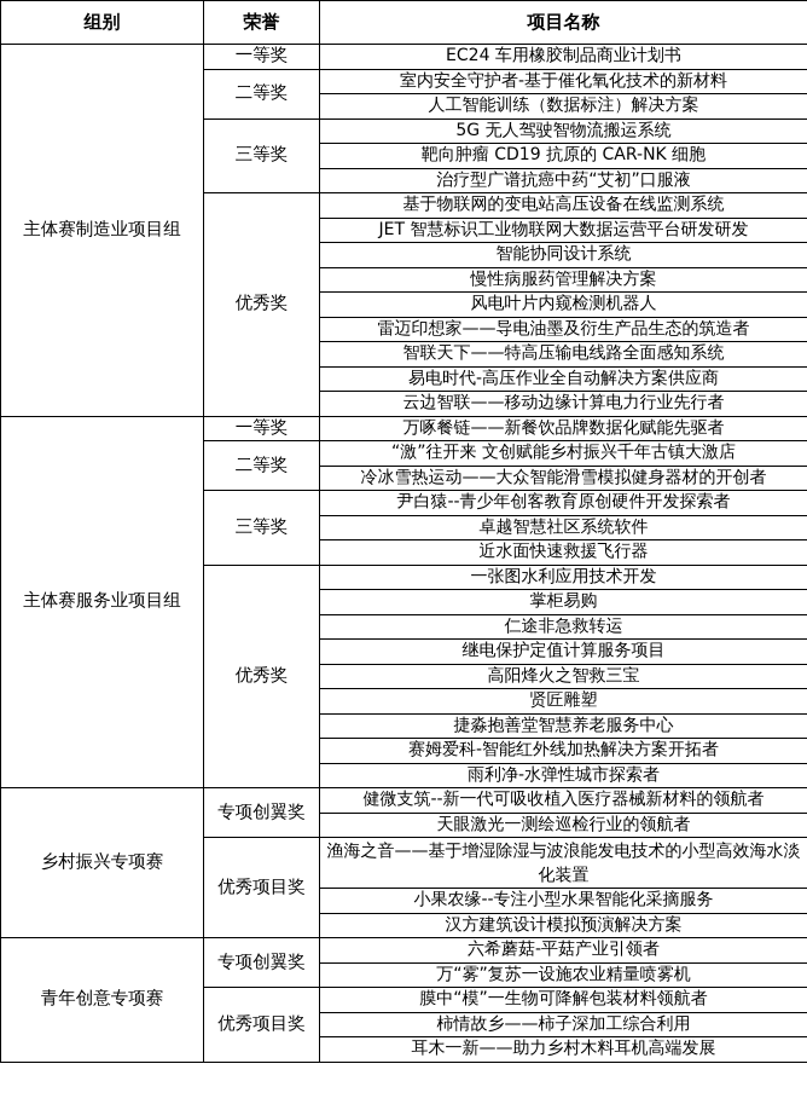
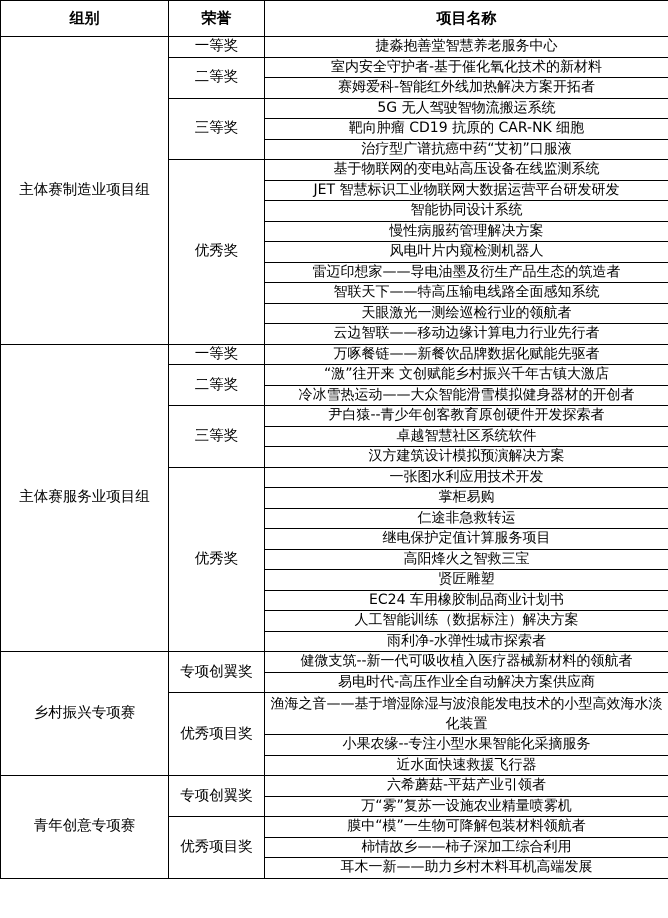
  组别	荣誉	项目名称
- 主体赛制造业项目组	一等奖	EC24 车用橡胶制品商业计划书
+ 主体赛制造业项目组	一等奖	捷淼抱善堂智慧养老服务中心
  二等奖	室内安全守护者-基于催化氧化技术的新材料
- 人工智能训练（数据标注）解决方案
+ 赛姆爱科-智能红外线加热解决方案开拓者
  三等奖	5G 无人驾驶智物流搬运系统
  靶向肿瘤 CD19 抗原的 CAR-NK 细胞
  治疗型广谱抗癌中药“艾初”口服液
  优秀奖	基于物联网的变电站高压设备在线监测系统
  JET 智慧标识工业物联网大数据运营平台研发研发
  智能协同设计系统
  慢性病服药管理解决方案
  风电叶片内窥检测机器人
  雷迈印想家——导电油墨及衍生产品生态的筑造者
  智联天下——特高压输电线路全面感知系统
- 易电时代-高压作业全自动解决方案供应商
+ 天眼激光一测绘巡检行业的领航者
  云边智联——移动边缘计算电力行业先行者
  主体赛服务业项目组	一等奖	万啄餐链——新餐饮品牌数据化赋能先驱者
  二等奖	“激”往开来 文创赋能乡村振兴千年古镇大激店
  冷冰雪热运动——大众智能滑雪模拟健身器材的开创者
  三等奖	尹白猿--青少年创客教育原创硬件开发探索者
  卓越智慧社区系统软件
- 近水面快速救援飞行器
+ 汉方建筑设计模拟预演解决方案
  优秀奖	一张图水利应用技术开发
  掌柜易购
  仁途非急救转运
  继电保护定值计算服务项目
  高阳烽火之智救三宝
  贤匠雕塑
- 捷淼抱善堂智慧养老服务中心
+ EC24 车用橡胶制品商业计划书
- 赛姆爱科-智能红外线加热解决方案开拓者
+ 人工智能训练（数据标注）解决方案
  雨利净-水弹性城市探索者
  乡村振兴专项赛	专项创翼奖	健微支筑--新一代可吸收植入医疗器械新材料的领航者
- 天眼激光一测绘巡检行业的领航者
+ 易电时代-高压作业全自动解决方案供应商
  优秀项目奖	渔海之音——基于增湿除湿与波浪能发电技术的小型高效海水淡化装置
  小果农缘--专注小型水果智能化采摘服务
- 汉方建筑设计模拟预演解决方案
+ 近水面快速救援飞行器
  青年创意专项赛	专项创翼奖	六希蘑菇-平菇产业引领者
  万“雾”复苏一设施农业精量喷雾机
  优秀项目奖	膜中“模”一生物可降解包装材料领航者
  柿情故乡——柿子深加工综合利用
  耳木一新——助力乡村木料耳机高端发展
